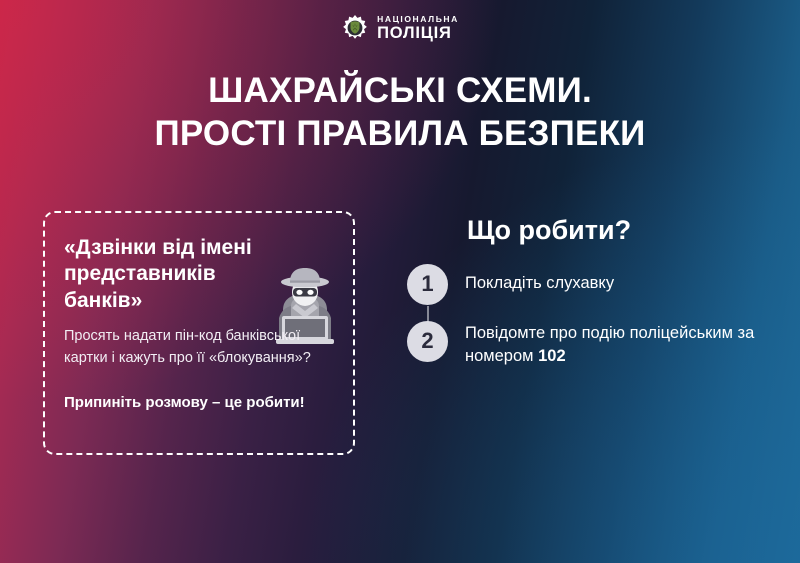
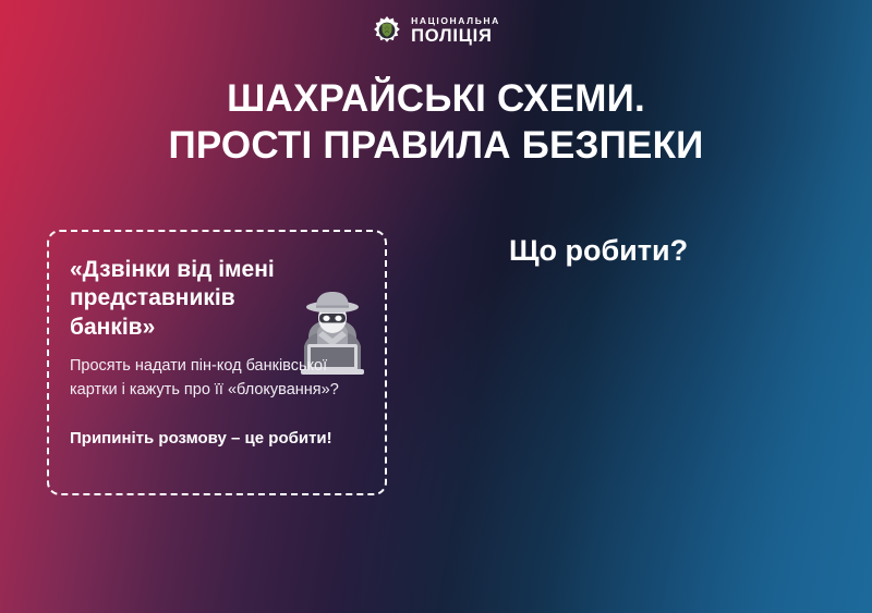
  НАЦІОНАЛЬНА
  ПОЛІЦІЯ
  ШАХРАЙСЬКІ СХЕМИ.
  ПРОСТІ ПРАВИЛА БЕЗПЕКИ
  «Дзвінки від імені представників банків»
  Просять надати пін-код банківської картки і кажуть про її «блокування»?
  Припиніть розмову – це робити!
  Що робити?
- 1
- Покладіть слухавку
- 2
- Повідомте про подію поліцейським за номером 102
